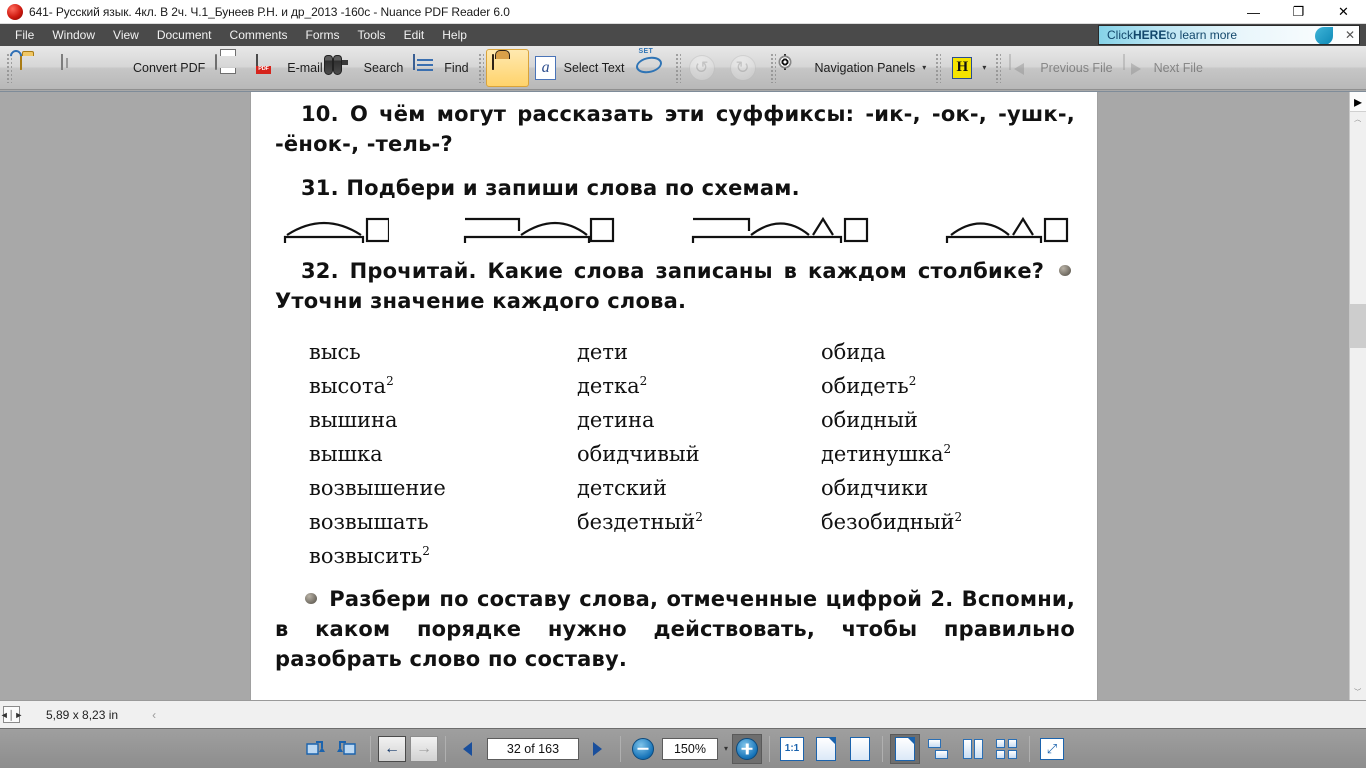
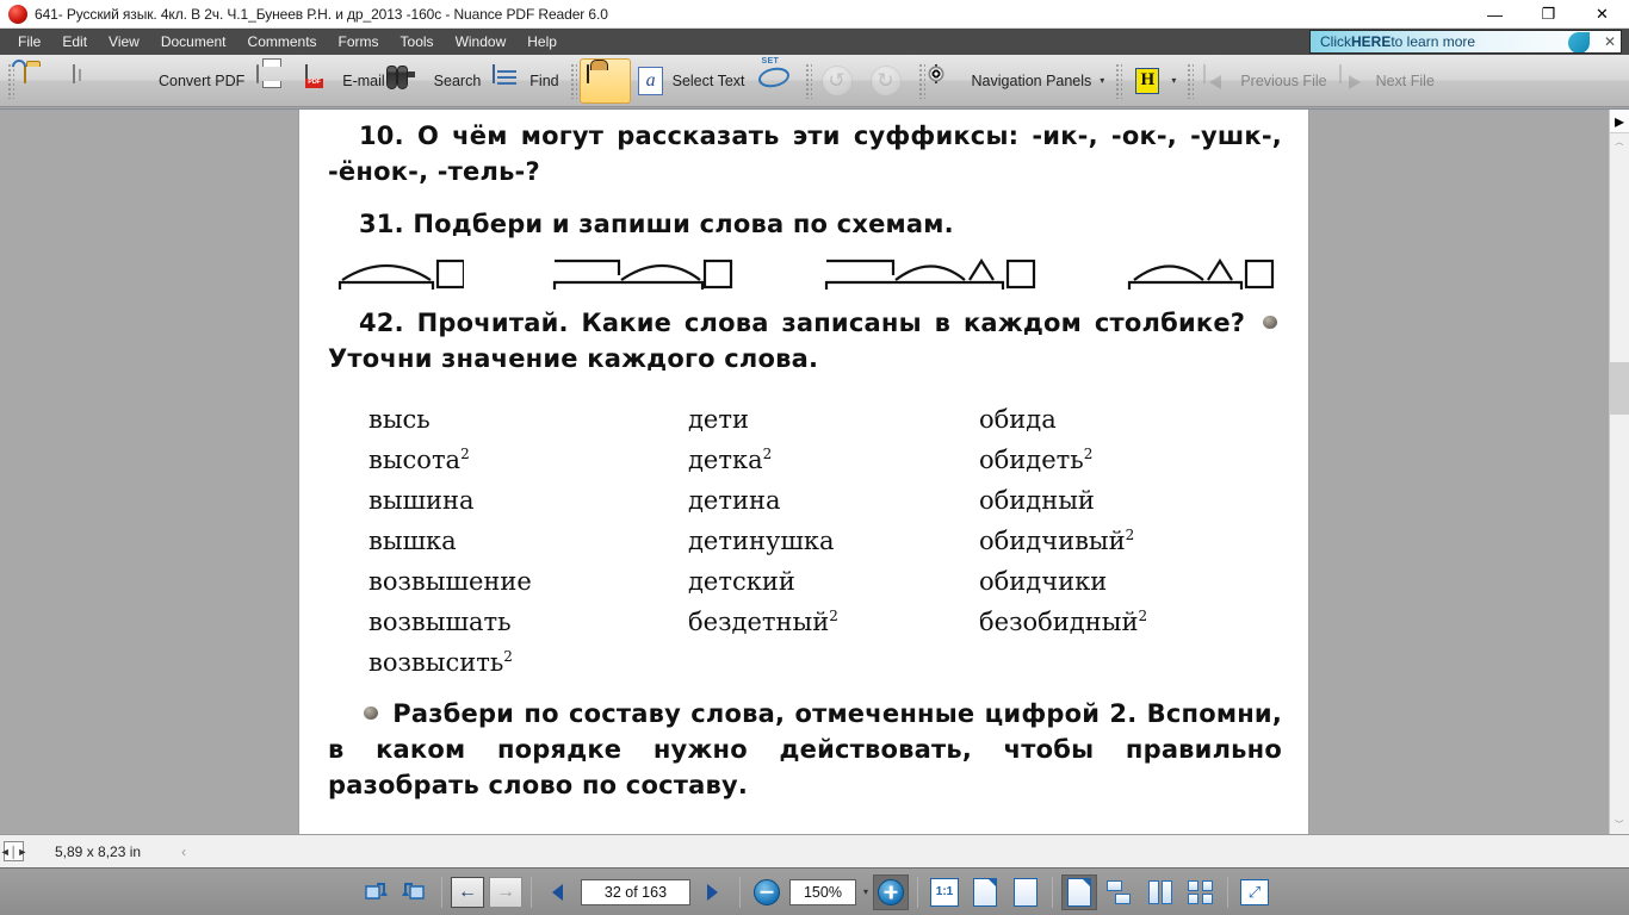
  641- Русский язык. 4кл. В 2ч. Ч.1_Бунеев Р.Н. и др_2013 -160с - Nuance PDF Reader 6.0
  —
  ❐
  ✕
  File
- Window
+ Edit
  View
  Document
  Comments
  Forms
  Tools
- Edit
+ Window
  Help
  Click
  HERE
  to learn more
  ✕
  Convert PDF
  E-mail
  Search
  Find
  a
  Select Text
  Navigation Panels
  ▾
  H
  ▾
  Previous File
  Next File
  10. О чём могут рассказать эти суффиксы: -ик-, -ок-, -ушк-, -ёнок-, -тель-?
  31. Подбери и запиши слова по схемам.
- 32. Прочитай. Какие слова записаны в каждом столбике? Уточни значение каждого слова.
+ 42. Прочитай. Какие слова записаны в каждом столбике? Уточни значение каждого слова.
  высь
  высота2
  вышина
  вышка
  возвышение
  возвышать
  возвысить2
  дети
  детка2
  детина
- обидчивый
+ детинушка
  детский
  бездетный2
  обида
  обидеть2
  обидный
- детинушка2
+ обидчивый2
  обидчики
  безобидный2
  Разбери по составу слова, отмеченные цифрой 2. Вспомни, в каком порядке нужно действовать, чтобы правильно разобрать слово по составу.
  ▸
  ︿
  ﹀
  ◄│►
  5,89 x 8,23 in
  ‹
  ←
  →
  32 of 163
  150%
  ▾
  1:1
  ⤢
